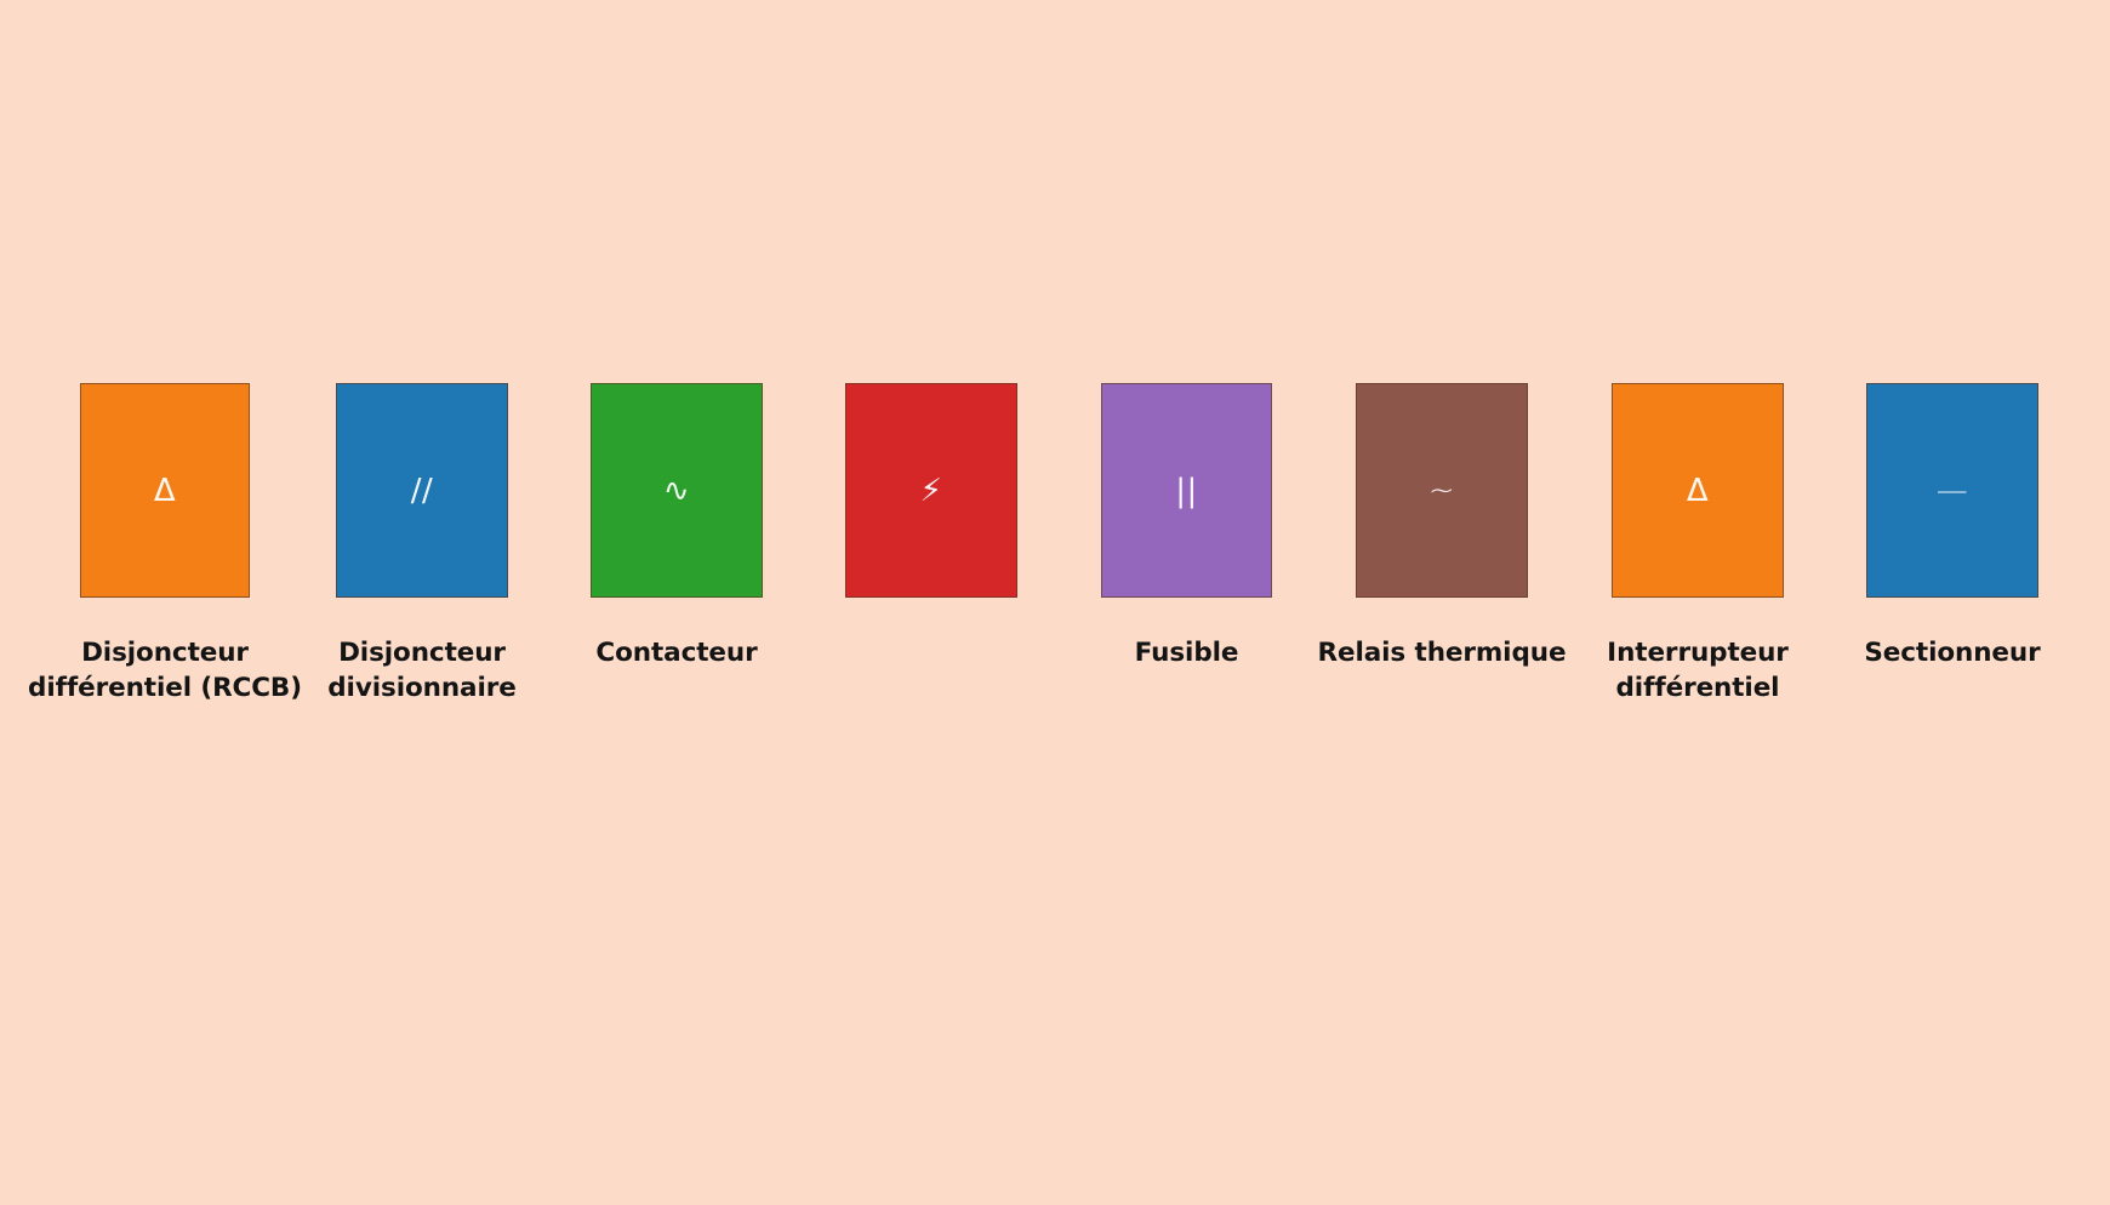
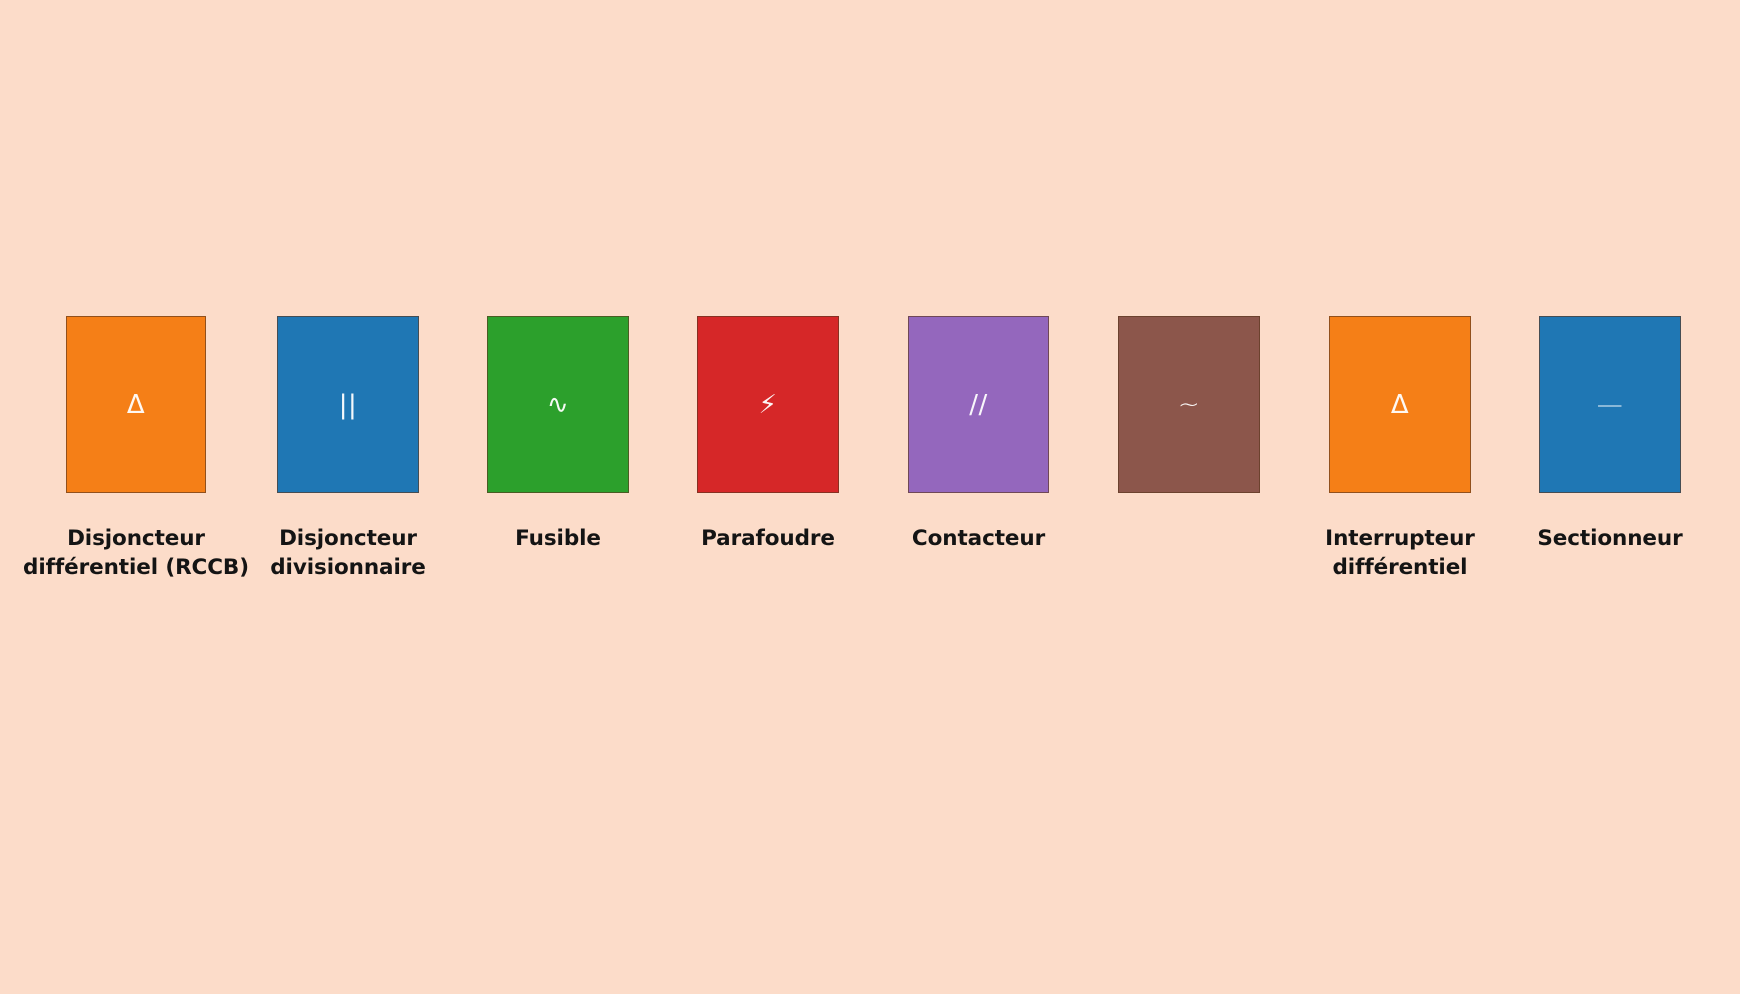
  Δ
  Disjoncteur
  différentiel (RCCB)
- //
+ ||
  Disjoncteur
  divisionnaire
  ∿
- Contacteur
+ Fusible
  ⚡
+ Parafoudre
- ||
+ //
- Fusible
+ Contacteur
  ~
- Relais thermique
  Δ
  Interrupteur
  différentiel
  —
  Sectionneur
